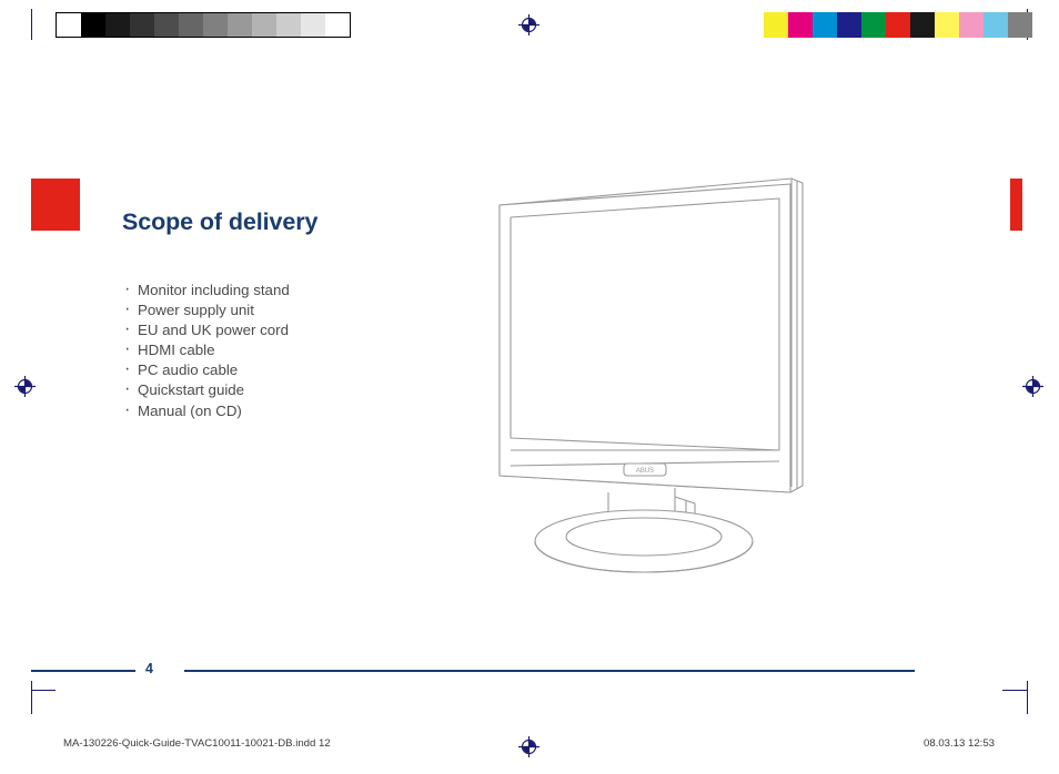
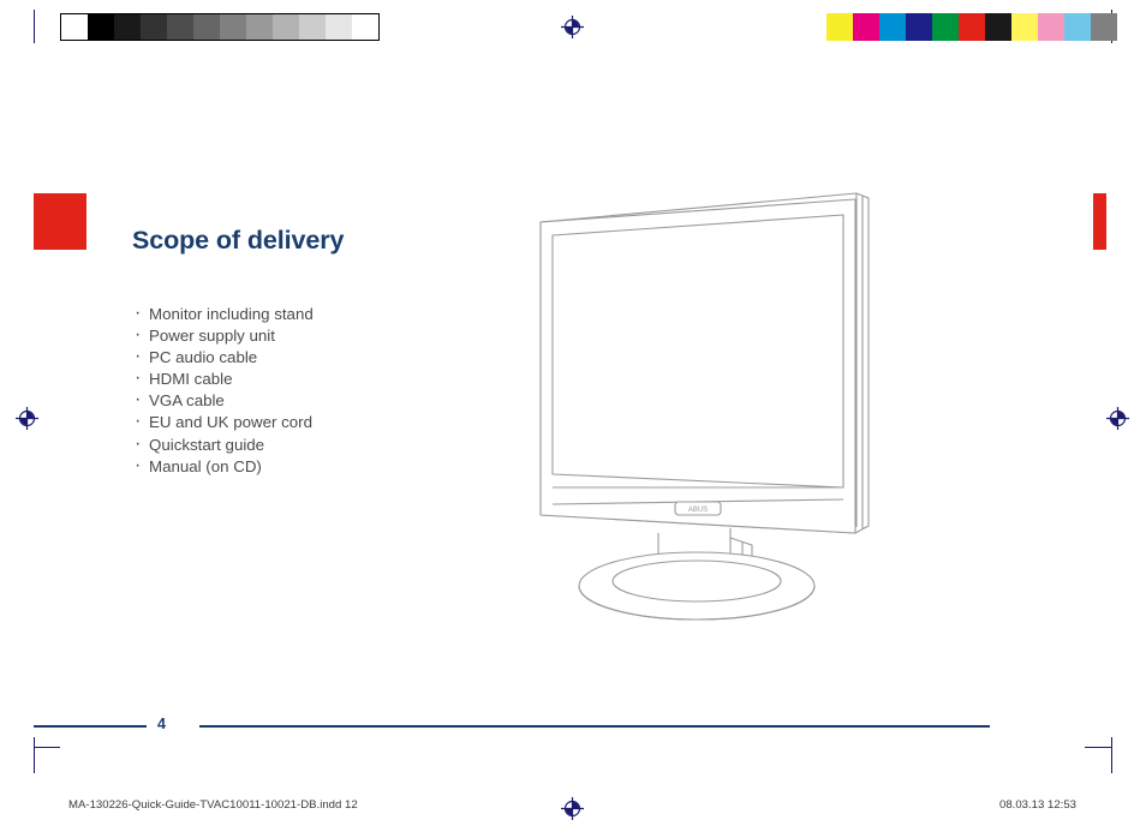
  Scope of delivery
  Monitor including stand
  Power supply unit
- EU and UK power cord
+ PC audio cable
  HDMI cable
+ VGA cable
- PC audio cable
+ EU and UK power cord
  Quickstart guide
  Manual (on CD)
  4
  MA-130226-Quick-Guide-TVAC10011-10021-DB.indd 12
  08.03.13 12:53
